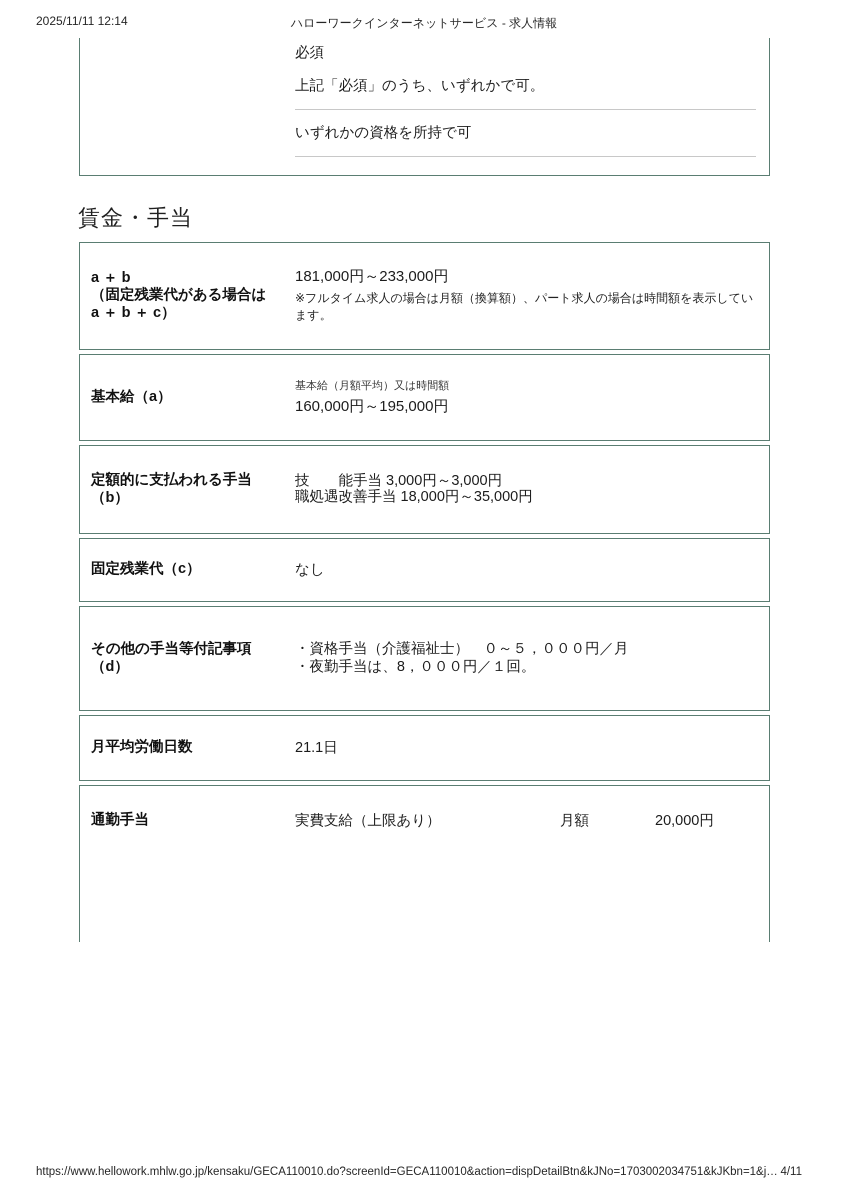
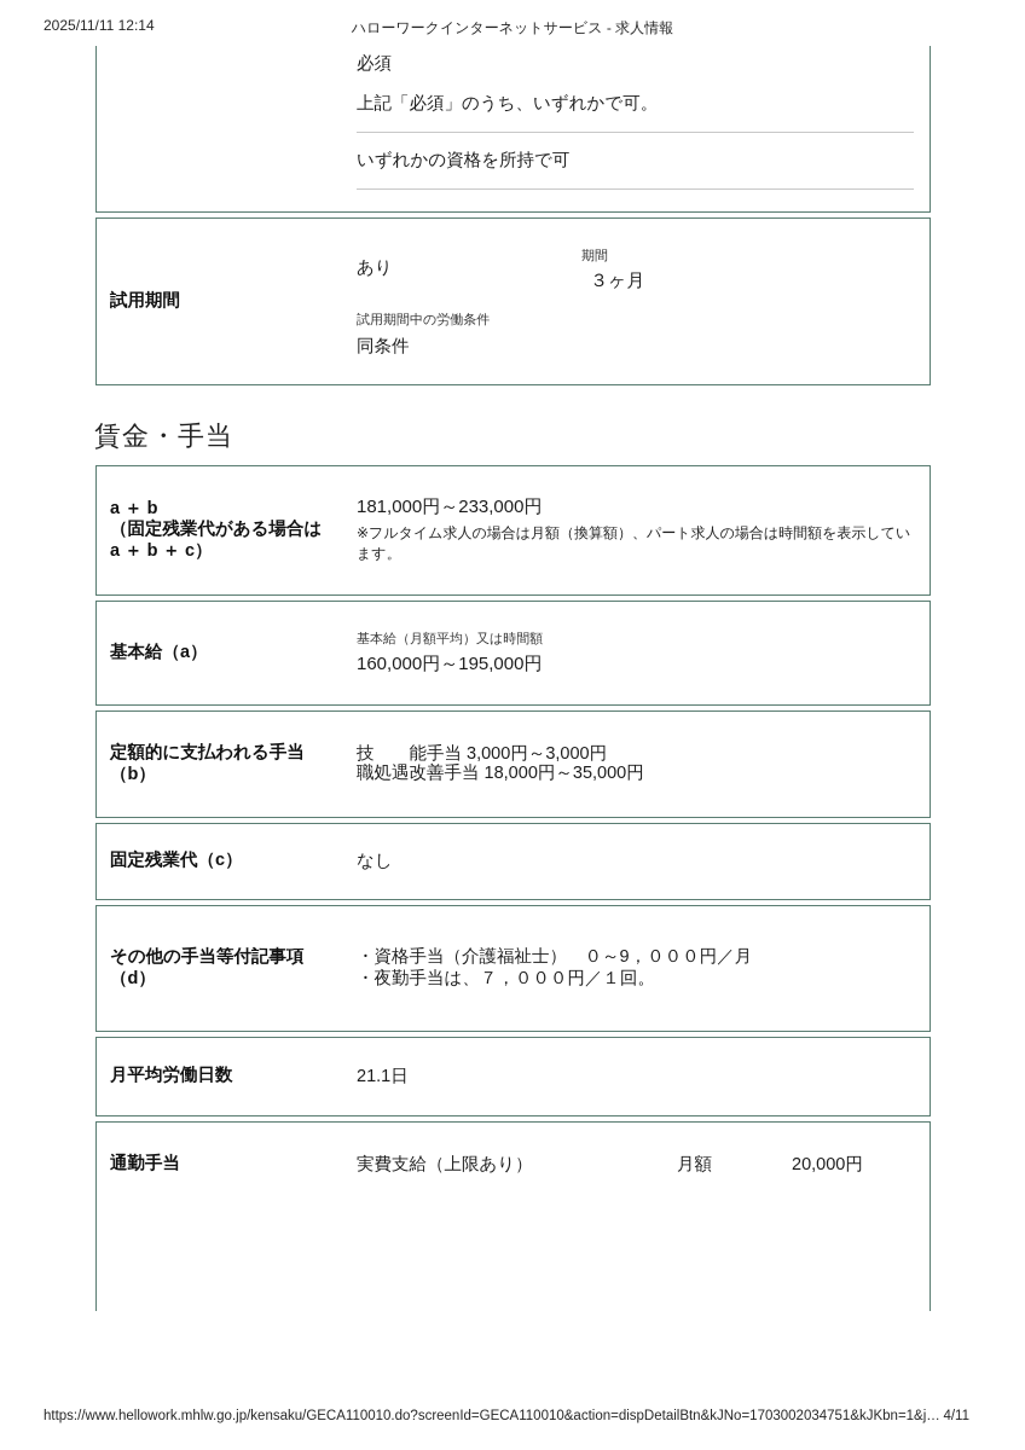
  2025/11/11 12:14
  ハローワークインターネットサービス - 求人情報
  必須
  上記「必須」のうち、いずれかで可。
  いずれかの資格を所持で可
+ 試用期間
+ あり
+ 期間
+ ３ヶ月
+ 試用期間中の労働条件
+ 同条件
  賃金・手当
  a ＋ b
  （固定残業代がある場合は
  a ＋ b ＋ c）
  181,000円～233,000円
  ※フルタイム求人の場合は月額（換算額）、パート求人の場合は時間額を表示しています。
  基本給（a）
  基本給（月額平均）又は時間額
  160,000円～195,000円
  定額的に支払われる手当
  （b）
  技 能手当 3,000円～3,000円
  職処遇改善手当 18,000円～35,000円
  固定残業代（c）
  なし
  その他の手当等付記事項
  （d）
- ・資格手当（介護福祉士） ０～５，０００円／月
+ ・資格手当（介護福祉士） ０～9，０００円／月
- ・夜勤手当は、8，０００円／１回。
+ ・夜勤手当は、７，０００円／１回。
  月平均労働日数
  21.1日
  通勤手当
  実費支給（上限あり）
  月額
  20,000円
  https://www.hellowork.mhlw.go.jp/kensaku/GECA110010.do?screenId=GECA110010&action=dispDetailBtn&kJNo=1703002034751&kJKbn=1&j…
  4/11
